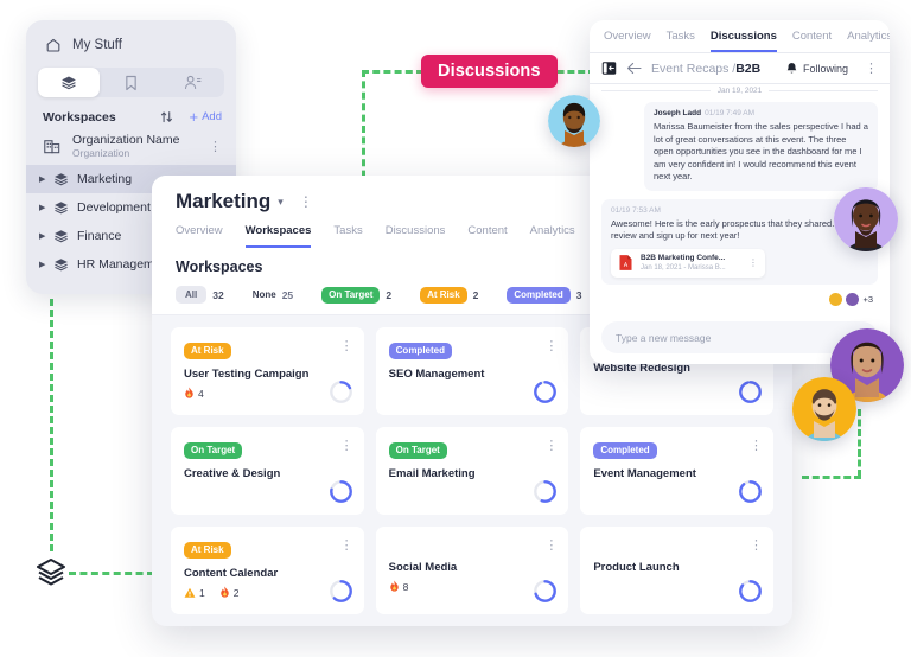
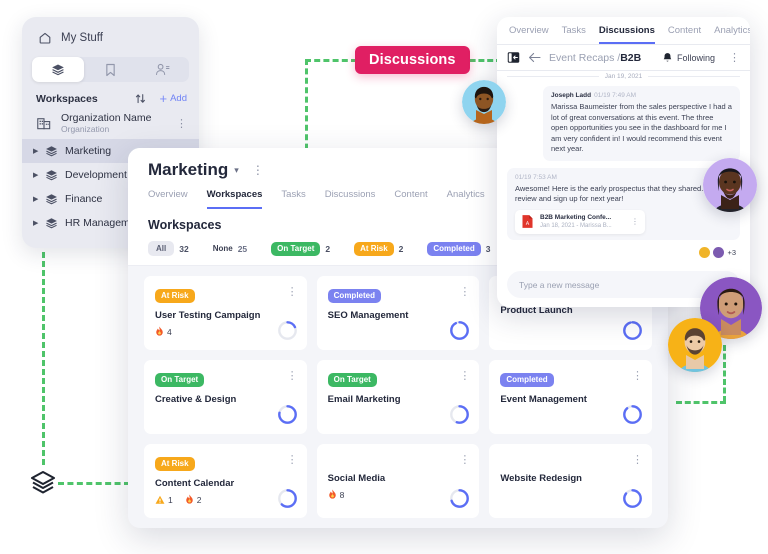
  My Stuff
  Workspaces
  +
  Add
  Organization Name
  Organization
  ⋮
  Marketing
  Development
  Finance
  HR Managem
  Marketing
  ▾
  ⋮
  Overview
  Workspaces
  Tasks
  Discussions
  Content
  Analytics
  Workspaces
  All
  32
  None
  25
  On Target
  2
  At Risk
  2
  Completed
  3
  At Risk
  ⋮
  User Testing Campaign
  4
  Completed
  ⋮
  SEO Management
- Website Redesign
+ Product Launch
  On Target
  ⋮
  Creative & Design
  On Target
  ⋮
  Email Marketing
  Completed
  ⋮
  Event Management
  At Risk
  ⋮
  Content Calendar
  1
  2
  ⋮
  Social Media
  8
  ⋮
- Product Launch
+ Website Redesign
  Discussions
  Overview
  Tasks
  Discussions
  Content
  Analytics
  Event Recaps /B2B
  Following
  ⋮
  Marissa Baumeister from the sales perspective I had a lot of great conversations at this event. The three open opportunities you see in the dashboard for me I am very confident in! I would recommend this event next year.
  Awesome! Here is the early prospectus that they shared. review and sign up for next year!
  ⋮
  +3
  Type a new message
